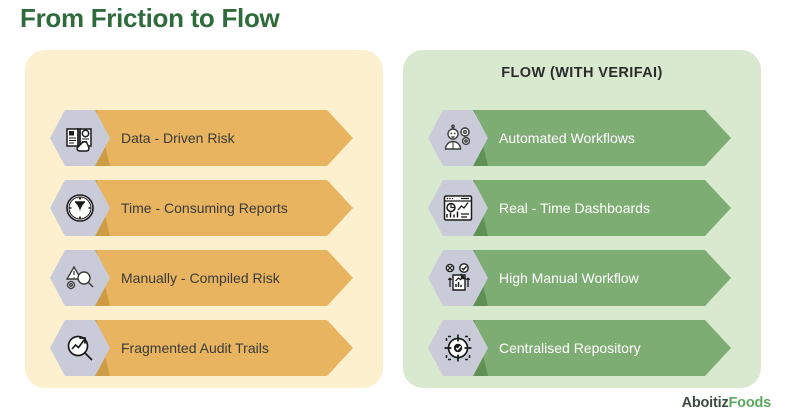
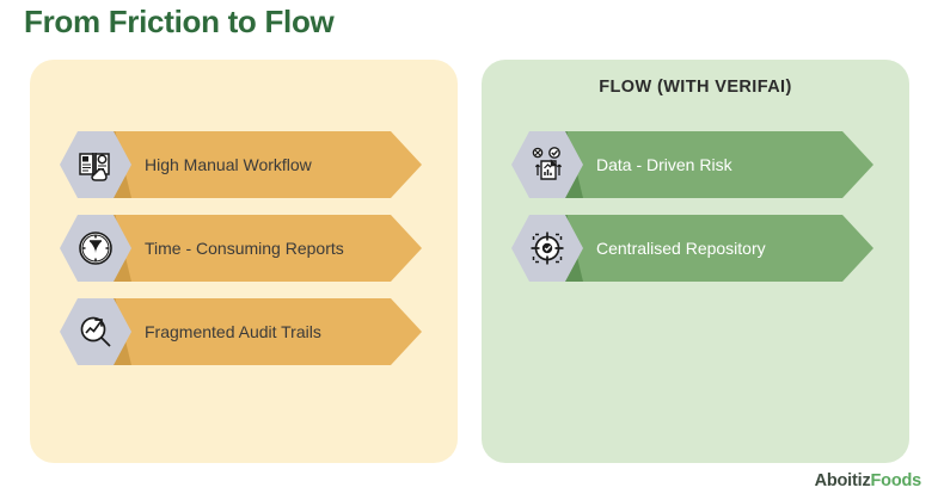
  From Friction to Flow
- Data - Driven Risk
+ High Manual Workflow
  Time - Consuming Reports
- Manually - Compiled Risk
  Fragmented Audit Trails
  FLOW (WITH VERIFAI)
- Automated Workflows
- Real - Time Dashboards
- High Manual Workflow
+ Data - Driven Risk
  Centralised Repository
  AboitizFoods
